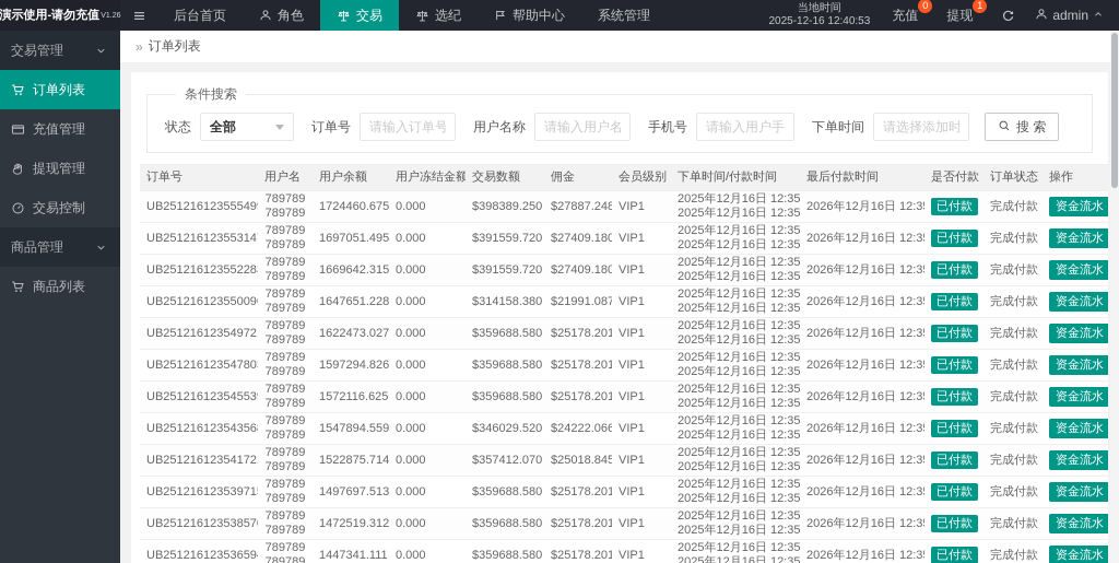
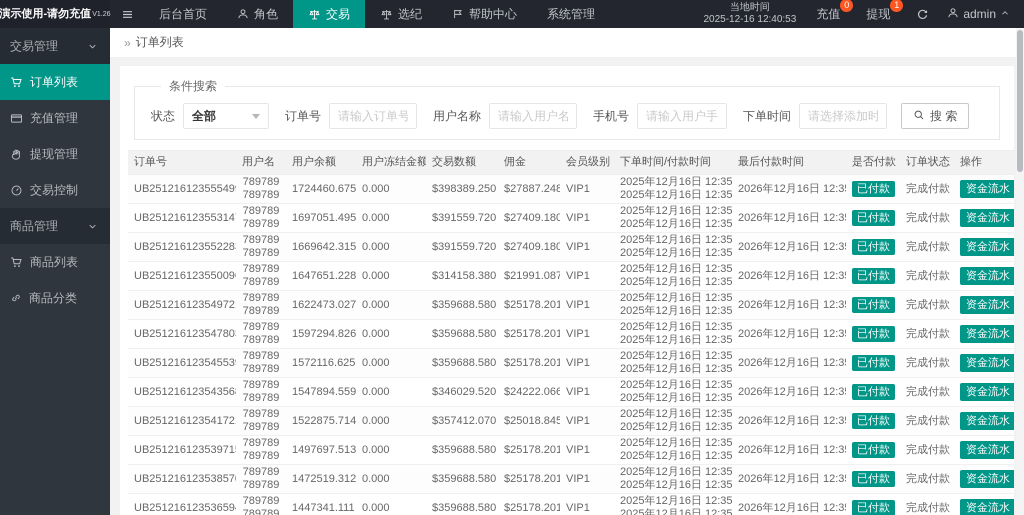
  演示使用-请勿充值
  后台首页
  角色
  交易
  选纪
  帮助中心
  系统管理
  当地时间
  2025-12-16 12:40:53
  充值
  0
  提现
  1
  admin
  交易管理
  订单列表
  充值管理
  提现管理
  交易控制
  商品管理
  商品列表
+ 商品分类
  »
  订单列表
  条件搜索
  状态
  全部
  订单号
  请输入订单号
  用户名称
  请输入用户名
  手机号
  请输入用户手
  下单时间
  请选择添加时
  搜 索
  订单号	用户名	用户余额	用户冻结金额	交易数额	佣金	会员级别	下单时间/付款时间	最后付款时间	是否付款	订单状态	操作
  UB25121612355549	789789 789789	1724460.675	0.000	$398389.250	$27887.248	VIP1	2025年12月16日 12:35 2025年12月16日 12:35	2026年12月16日 12:3	已付款	完成付款	资金流水
  UB25121612355314	789789 789789	1697051.495	0.000	$391559.720	$27409.180	VIP1	2025年12月16日 12:35 2025年12月16日 12:35	2026年12月16日 12:3	已付款	完成付款	资金流水
  UB25121612355228	789789 789789	1669642.315	0.000	$391559.720	$27409.180	VIP1	2025年12月16日 12:35 2025年12月16日 12:35	2026年12月16日 12:3	已付款	完成付款	资金流水
  UB25121612355009	789789 789789	1647651.228	0.000	$314158.380	$21991.087	VIP1	2025年12月16日 12:35 2025年12月16日 12:35	2026年12月16日 12:3	已付款	完成付款	资金流水
  UB25121612354972	789789 789789	1622473.027	0.000	$359688.580	$25178.201	VIP1	2025年12月16日 12:35 2025年12月16日 12:35	2026年12月16日 12:3	已付款	完成付款	资金流水
  UB25121612354780	789789 789789	1597294.826	0.000	$359688.580	$25178.201	VIP1	2025年12月16日 12:35 2025年12月16日 12:35	2026年12月16日 12:3	已付款	完成付款	资金流水
  UB25121612354553	789789 789789	1572116.625	0.000	$359688.580	$25178.201	VIP1	2025年12月16日 12:35 2025年12月16日 12:35	2026年12月16日 12:3	已付款	完成付款	资金流水
  UB25121612354356	789789 789789	1547894.559	0.000	$346029.520	$24222.066	VIP1	2025年12月16日 12:35 2025年12月16日 12:35	2026年12月16日 12:3	已付款	完成付款	资金流水
  UB25121612354172	789789 789789	1522875.714	0.000	$357412.070	$25018.845	VIP1	2025年12月16日 12:35 2025年12月16日 12:35	2026年12月16日 12:3	已付款	完成付款	资金流水
  UB25121612353971	789789 789789	1497697.513	0.000	$359688.580	$25178.201	VIP1	2025年12月16日 12:35 2025年12月16日 12:35	2026年12月16日 12:3	已付款	完成付款	资金流水
  UB25121612353857	789789 789789	1472519.312	0.000	$359688.580	$25178.201	VIP1	2025年12月16日 12:35 2025年12月16日 12:35	2026年12月16日 12:3	已付款	完成付款	资金流水
  UB25121612353659	789789 789789	1447341.111	0.000	$359688.580	$25178.201	VIP1	2025年12月16日 12:35 2025年12月16日 12:35	2026年12月16日 12:3	已付款	完成付款	资金流水
